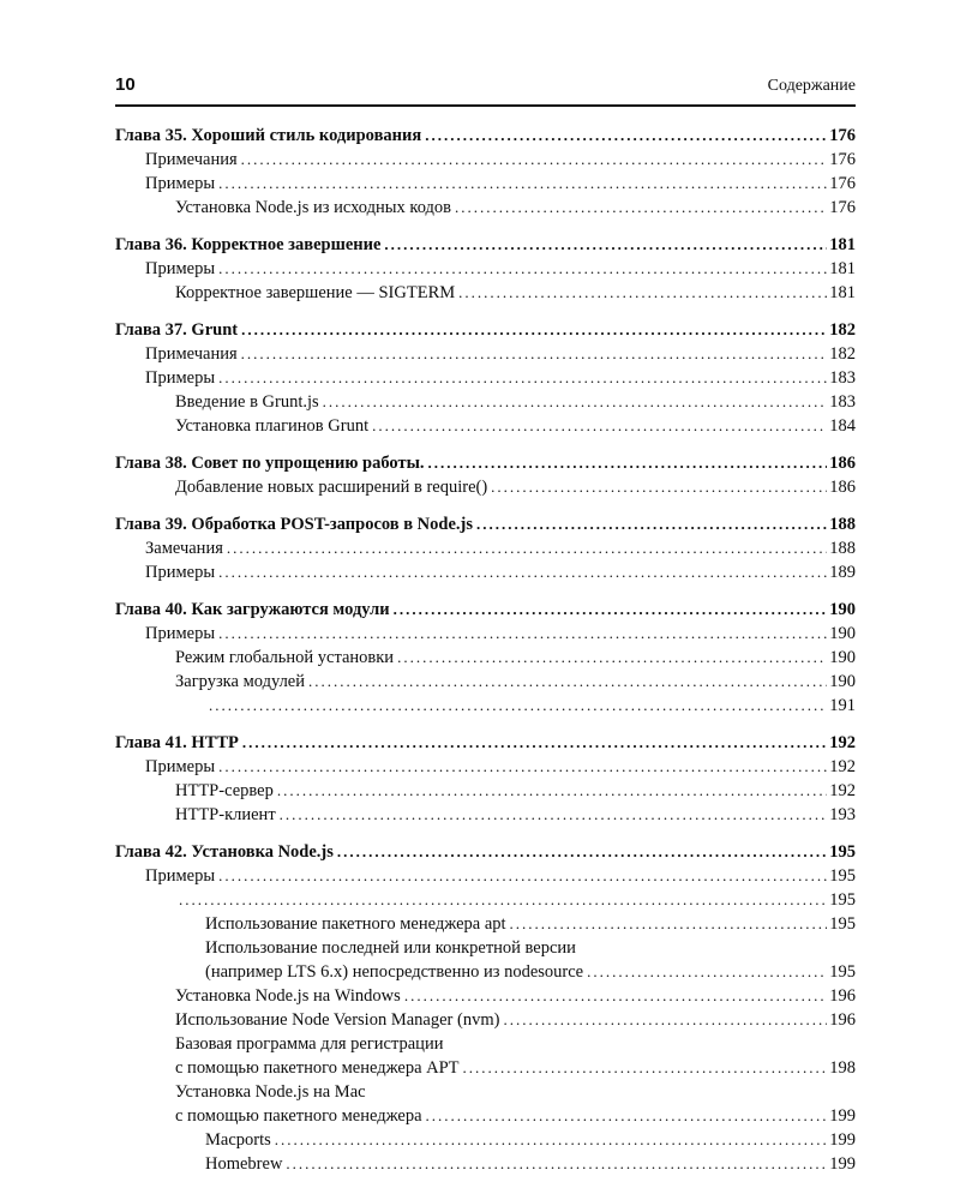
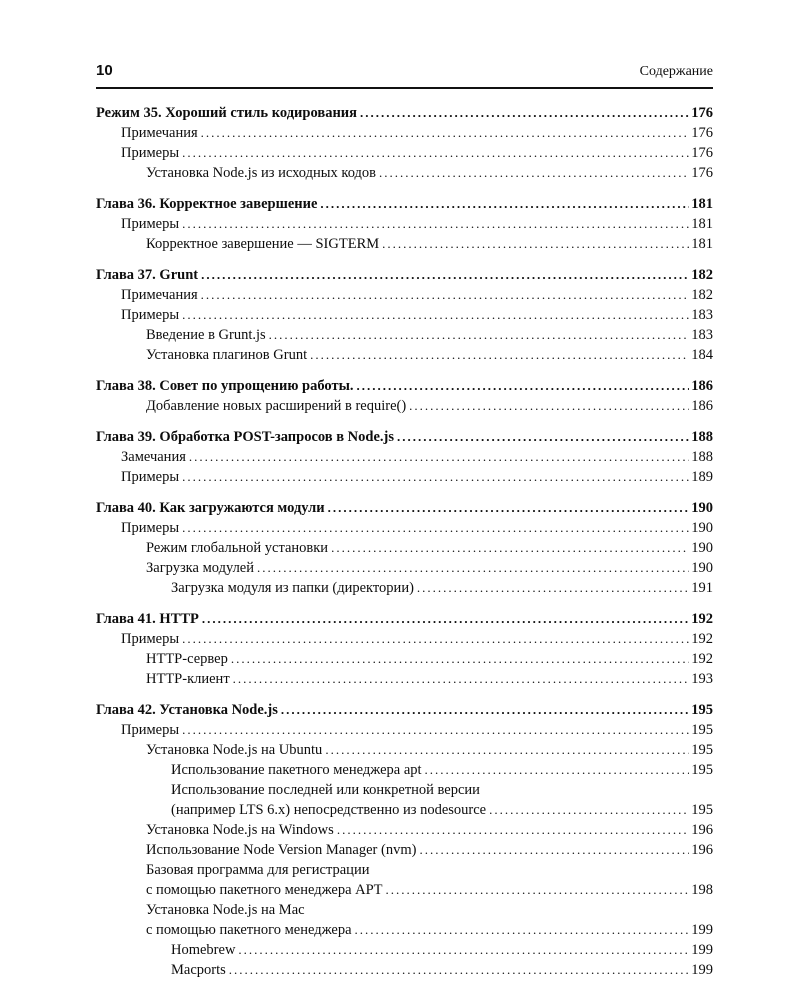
  10
  Содержание
- Глава 35. Хороший стиль кодирования
+ Режим 35. Хороший стиль кодирования
  176
  Примечания
  176
  Примеры
  176
  Установка Node.js из исходных кодов
  176
  Глава 36. Корректное завершение
  181
  Примеры
  181
  Корректное завершение — SIGTERM
  181
  Глава 37. Grunt
  182
  Примечания
  182
  Примеры
  183
  Введение в Grunt.js
  183
  Установка плагинов Grunt
  184
  Глава 38. Совет по упрощению работы.
  186
  Добавление новых расширений в require()
  186
  Глава 39. Обработка POST-запросов в Node.js
  188
  Замечания
  188
  Примеры
  189
  Глава 40. Как загружаются модули
  190
  Примеры
  190
  Режим глобальной установки
  190
  Загрузка модулей
  190
+ Загрузка модуля из папки (директории)
  191
  Глава 41. HTTP
  192
  Примеры
  192
  HTTP-сервер
  192
  HTTP-клиент
  193
  Глава 42. Установка Node.js
  195
  Примеры
  195
+ Установка Node.js на Ubuntu
  195
  Использование пакетного менеджера apt
  195
  Использование последней или конкретной версии
  (например LTS 6.x) непосредственно из nodesource
  195
  Установка Node.js на Windows
  196
  Использование Node Version Manager (nvm)
  196
  Базовая программа для регистрации
  с помощью пакетного менеджера APT
  198
  Установка Node.js на Mac
  с помощью пакетного менеджера
  199
- Macports
+ Homebrew
  199
- Homebrew
+ Macports
  199
